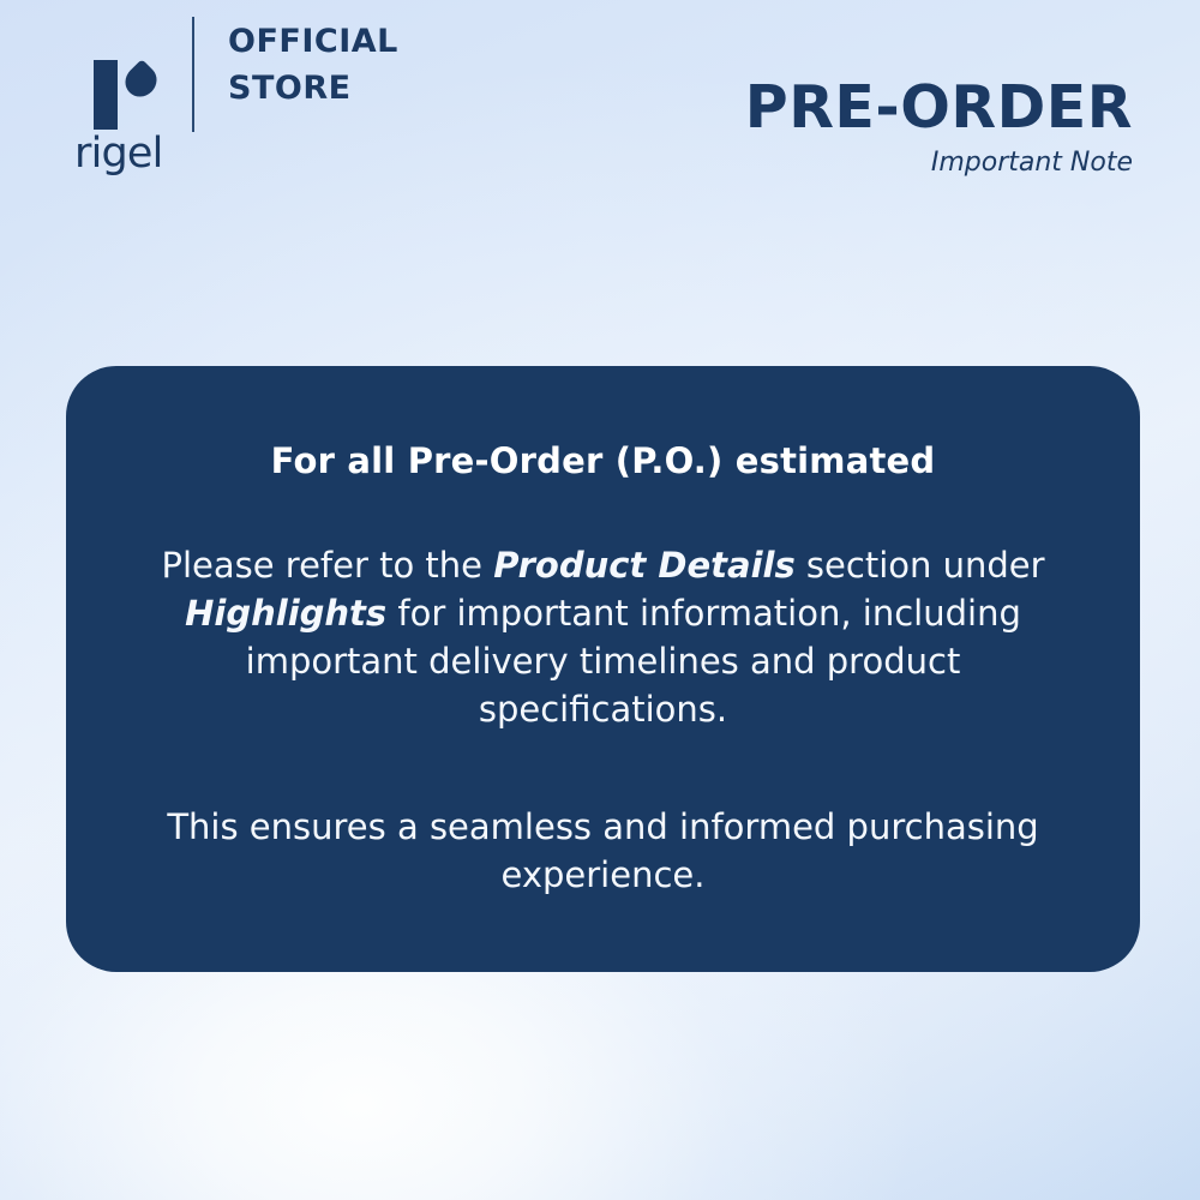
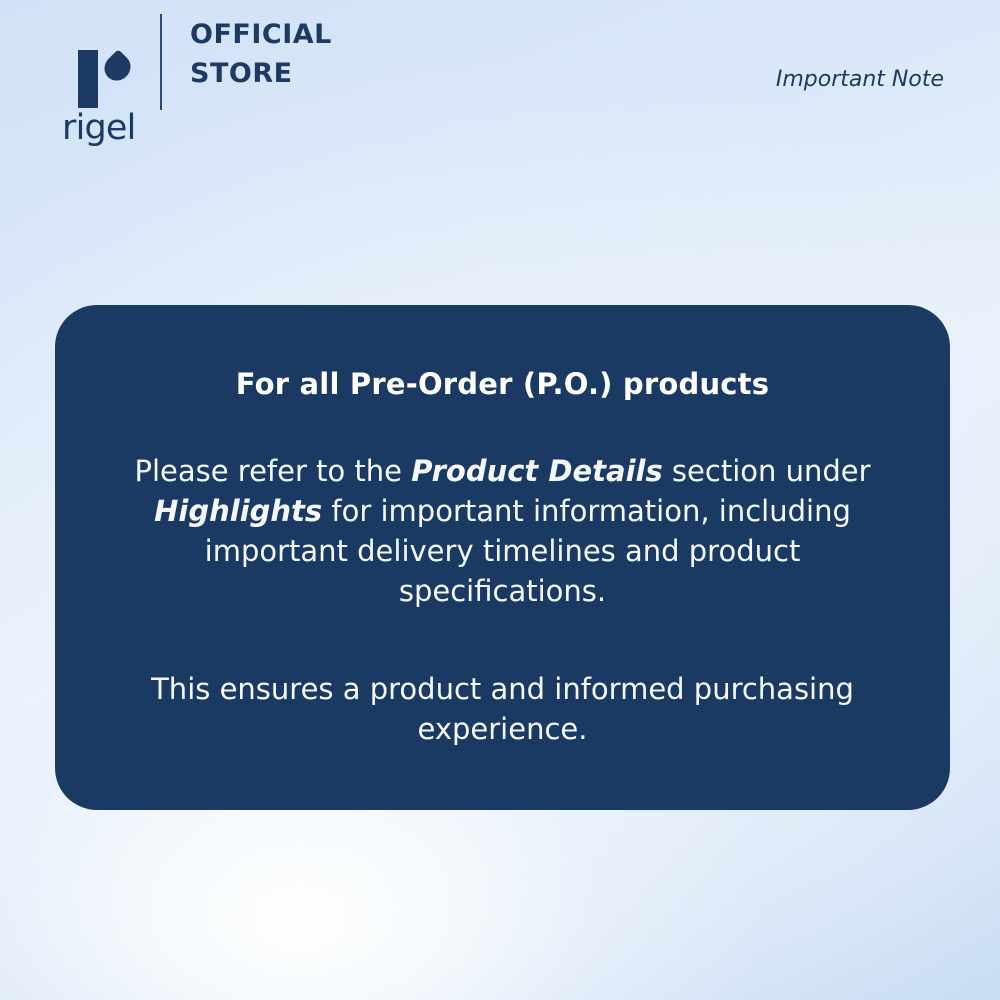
  rigel
  OFFICIAL
  STORE
- PRE-ORDER
  Important Note
- For all Pre-Order (P.O.) estimated
+ For all Pre-Order (P.O.) products
  Please refer to the Product Details section under Highlights for important information, including important delivery timelines and product specifications.
- This ensures a seamless and informed purchasing experience.
+ This ensures a product and informed purchasing experience.
